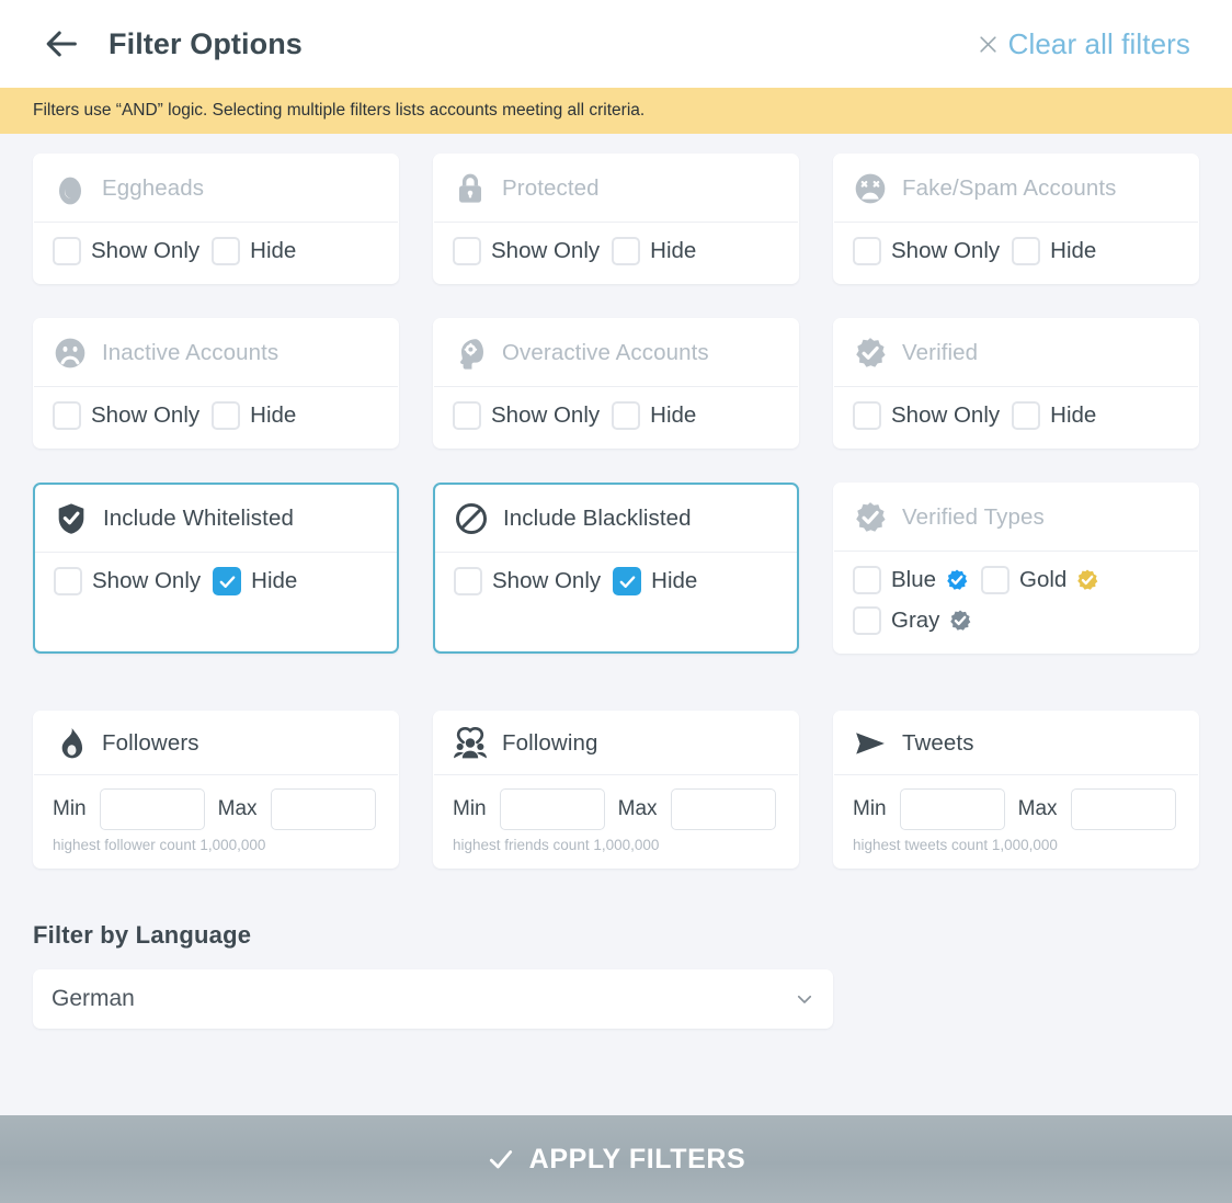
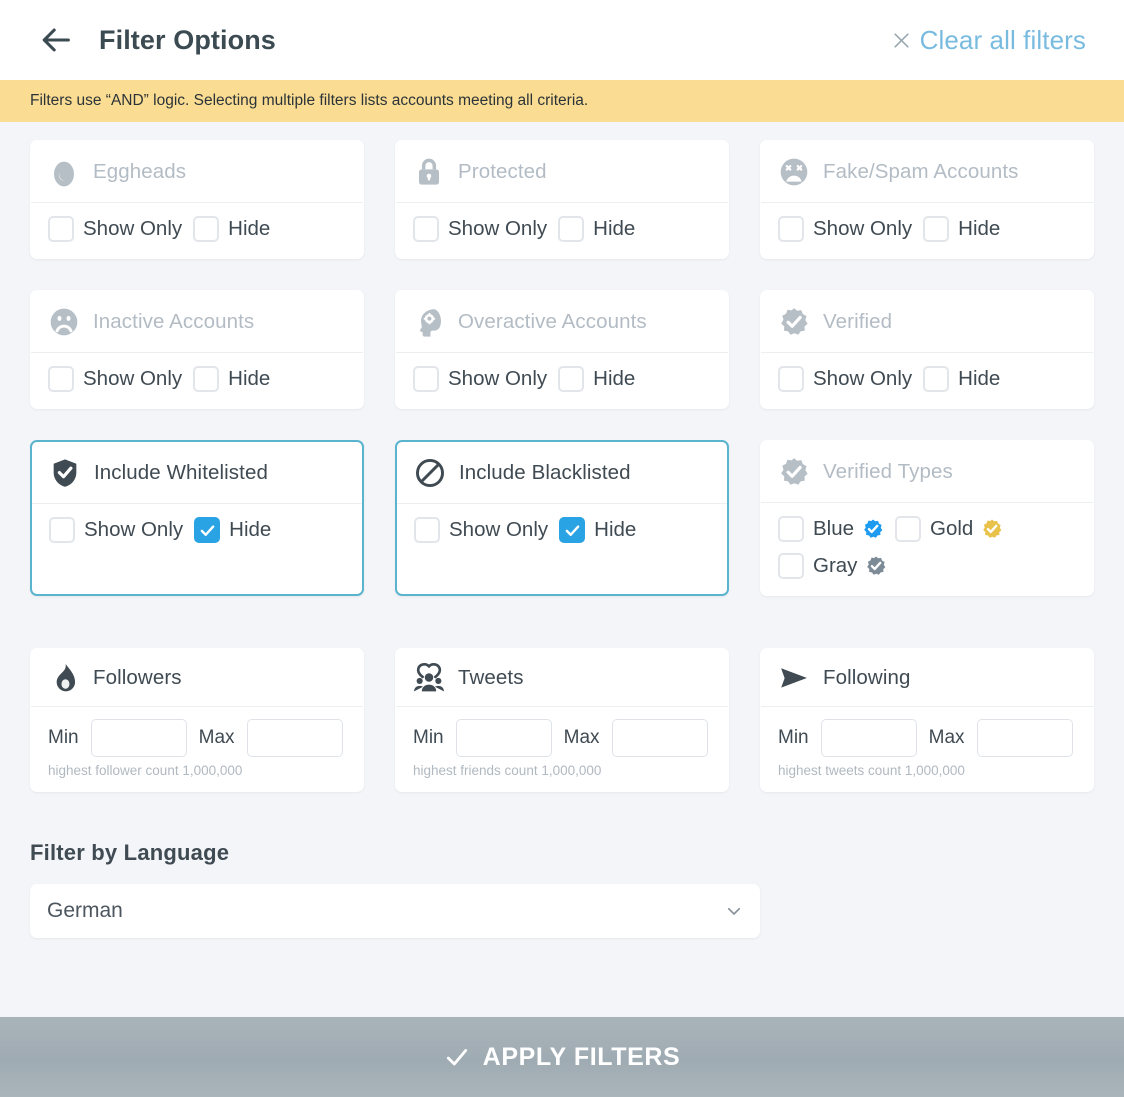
  Filter Options
  Clear all filters
  Filters use “AND” logic. Selecting multiple filters lists accounts meeting all criteria.
  Eggheads
  Show Only
  Hide
  Protected
  Show Only
  Hide
  Fake/Spam Accounts
  Show Only
  Hide
  Inactive Accounts
  Show Only
  Hide
  Overactive Accounts
  Show Only
  Hide
  Verified
  Show Only
  Hide
  Include Whitelisted
  Show Only
  Hide
  Include Blacklisted
  Show Only
  Hide
  Verified Types
  Blue
  Gold
  Gray
  Followers
  Min
  Max
  highest follower count 1,000,000
- Following
+ Tweets
  Min
  Max
  highest friends count 1,000,000
- Tweets
+ Following
  Min
  Max
  highest tweets count 1,000,000
  Filter by Language
  German
  APPLY FILTERS
